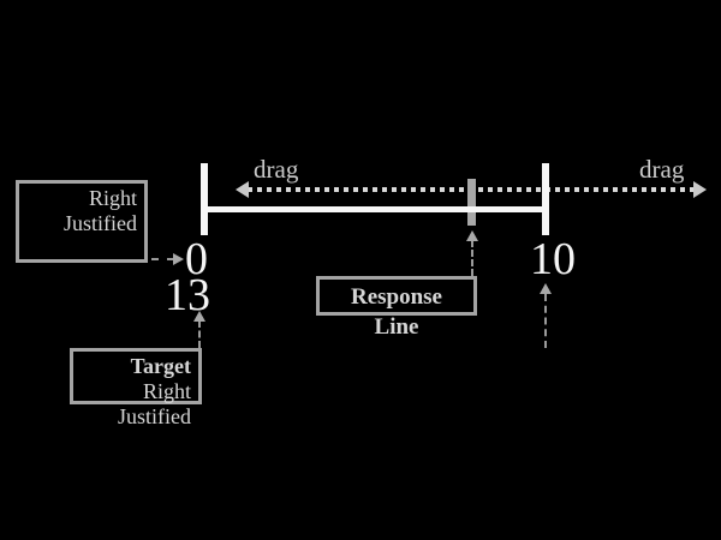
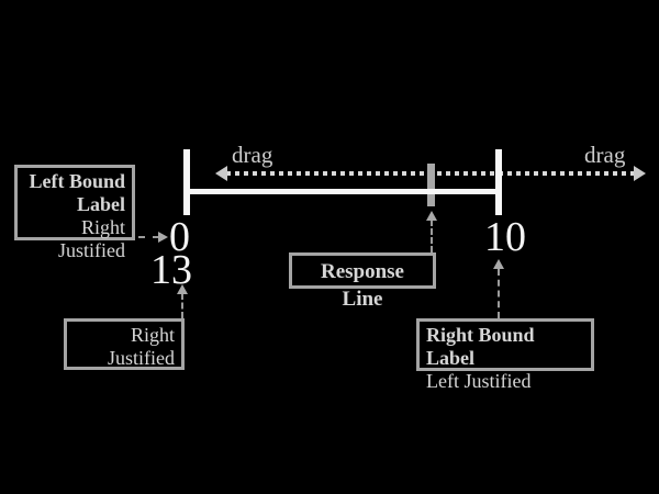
  drag
  drag
  0
  10
  13
+ Left Bound
+ Label
  Right Justified
- Target
  Right Justified
  Response Line
+ Right Bound Label
+ Left Justified
